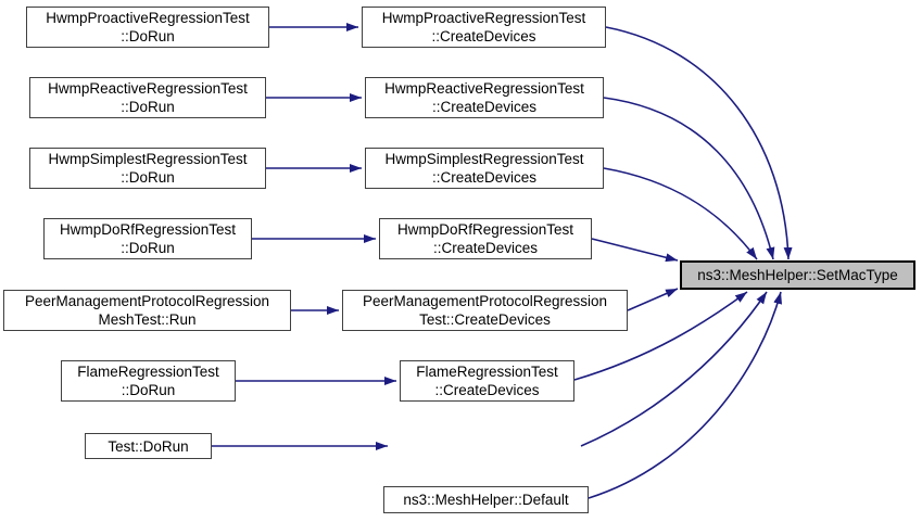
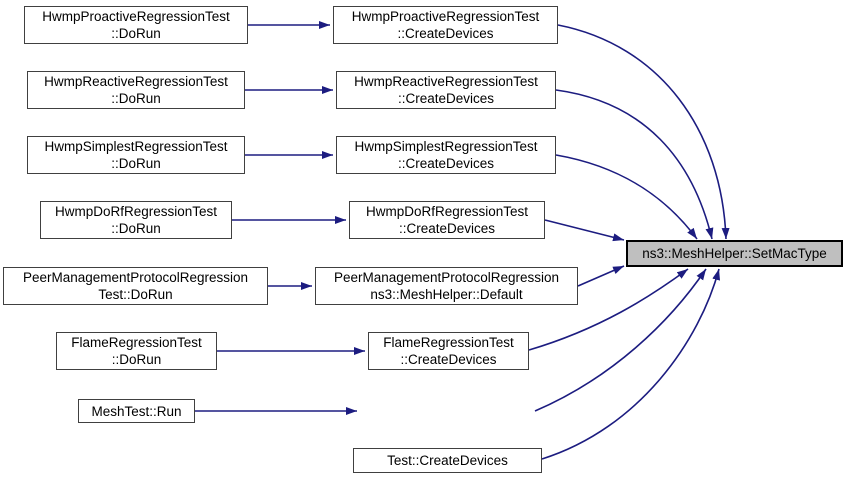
  HwmpProactiveRegressionTest
  ::DoRun
  HwmpReactiveRegressionTest
  ::DoRun
  HwmpSimplestRegressionTest
  ::DoRun
  HwmpDoRfRegressionTest
  ::DoRun
  PeerManagementProtocolRegression
- MeshTest::Run
+ Test::DoRun
  FlameRegressionTest
  ::DoRun
- Test::DoRun
+ MeshTest::Run
  HwmpProactiveRegressionTest
  ::CreateDevices
  HwmpReactiveRegressionTest
  ::CreateDevices
  HwmpSimplestRegressionTest
  ::CreateDevices
  HwmpDoRfRegressionTest
  ::CreateDevices
  PeerManagementProtocolRegression
- Test::CreateDevices
+ ns3::MeshHelper::Default
  FlameRegressionTest
  ::CreateDevices
- ns3::MeshHelper::Default
+ Test::CreateDevices
  ns3::MeshHelper::SetMacType
